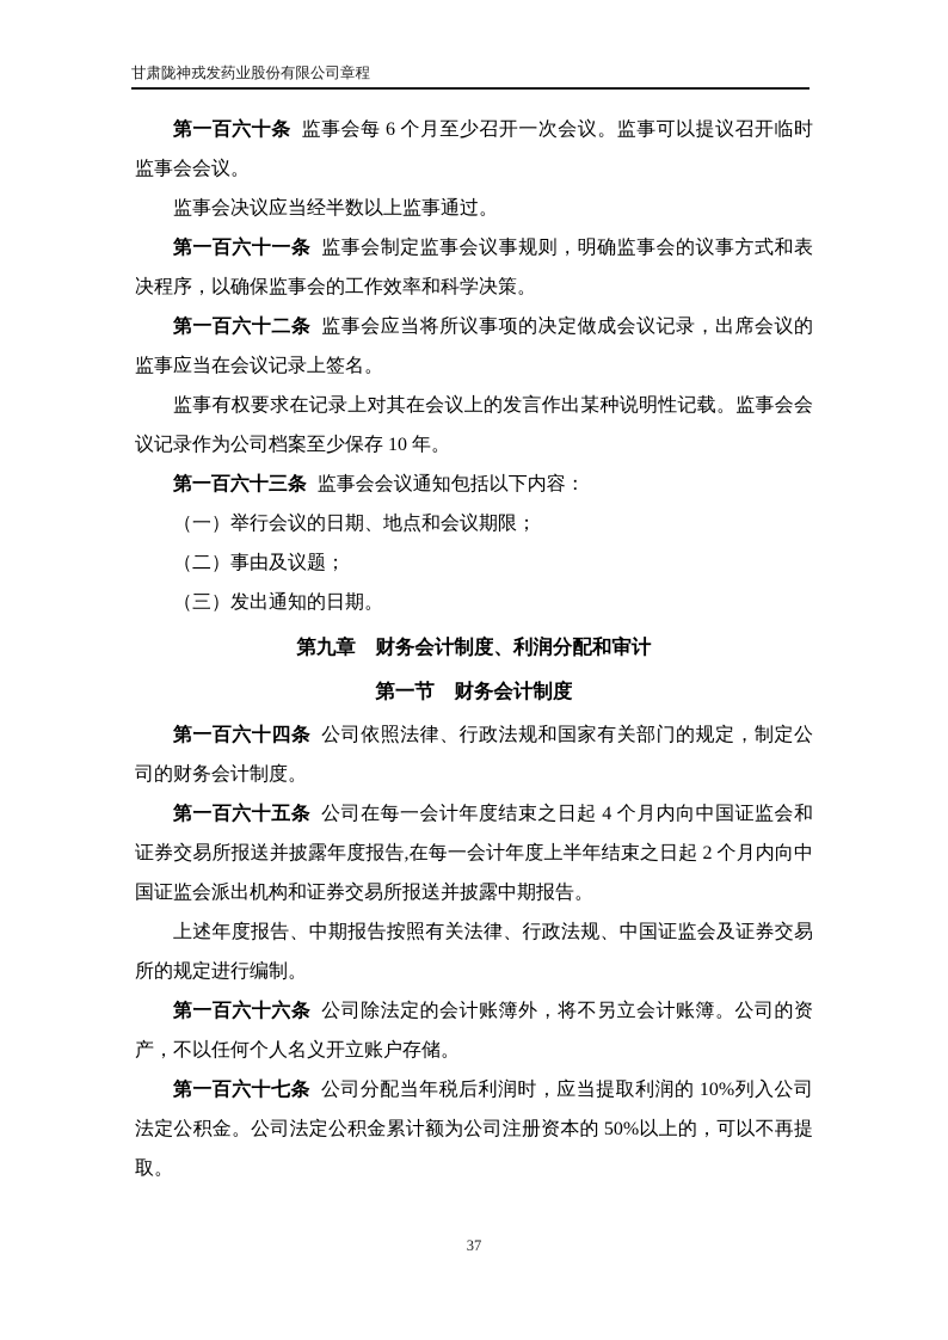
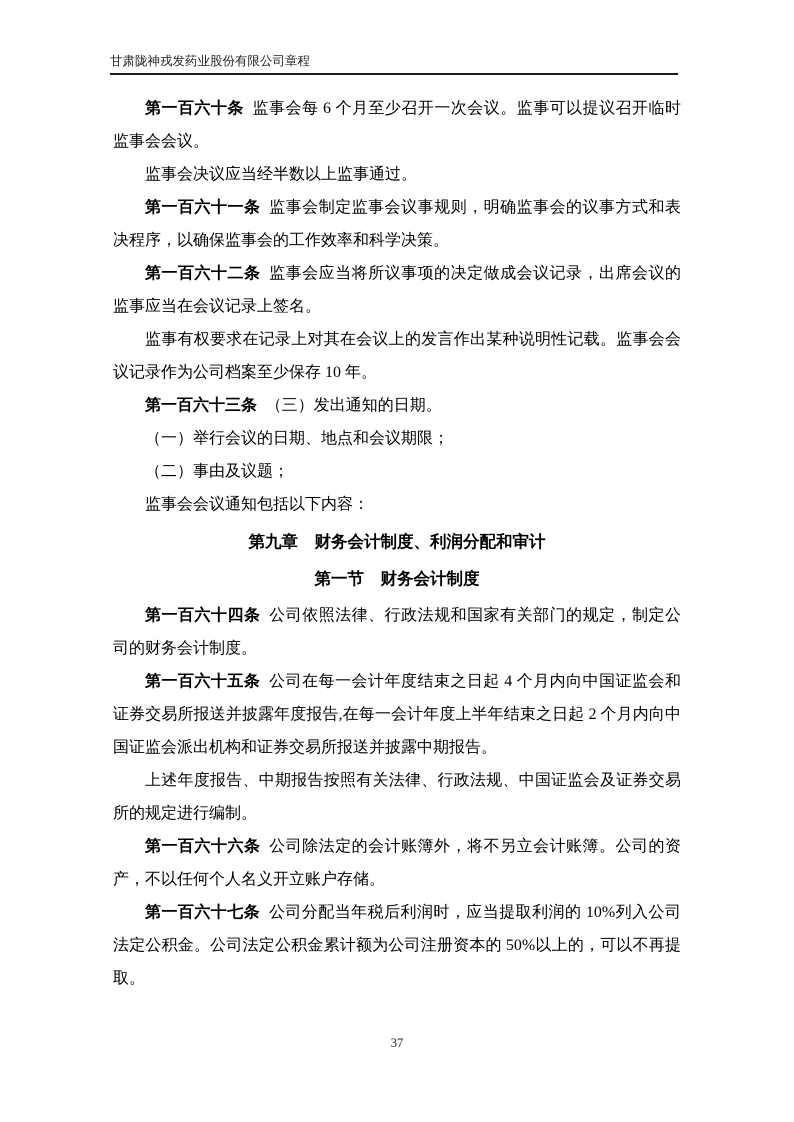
  甘肃陇神戎发药业股份有限公司章程
  第一百六十条 监事会每 6 个月至少召开一次会议。监事可以提议召开临时监事会会议。
  监事会决议应当经半数以上监事通过。
  第一百六十一条 监事会制定监事会议事规则，明确监事会的议事方式和表决程序，以确保监事会的工作效率和科学决策。
  第一百六十二条 监事会应当将所议事项的决定做成会议记录，出席会议的监事应当在会议记录上签名。
  监事有权要求在记录上对其在会议上的发言作出某种说明性记载。监事会会议记录作为公司档案至少保存 10 年。
- 第一百六十三条 监事会会议通知包括以下内容：
+ 第一百六十三条 （三）发出通知的日期。
  （一）举行会议的日期、地点和会议期限；
  （二）事由及议题；
- （三）发出通知的日期。
+ 监事会会议通知包括以下内容：
  第九章 财务会计制度、利润分配和审计
  第一节 财务会计制度
  第一百六十四条 公司依照法律、行政法规和国家有关部门的规定，制定公司的财务会计制度。
  第一百六十五条 公司在每一会计年度结束之日起 4 个月内向中国证监会和证券交易所报送并披露年度报告,在每一会计年度上半年结束之日起 2 个月内向中国证监会派出机构和证券交易所报送并披露中期报告。
  上述年度报告、中期报告按照有关法律、行政法规、中国证监会及证券交易所的规定进行编制。
  第一百六十六条 公司除法定的会计账簿外，将不另立会计账簿。公司的资产，不以任何个人名义开立账户存储。
  第一百六十七条 公司分配当年税后利润时，应当提取利润的 10%列入公司法定公积金。公司法定公积金累计额为公司注册资本的 50%以上的，可以不再提取。
  37
